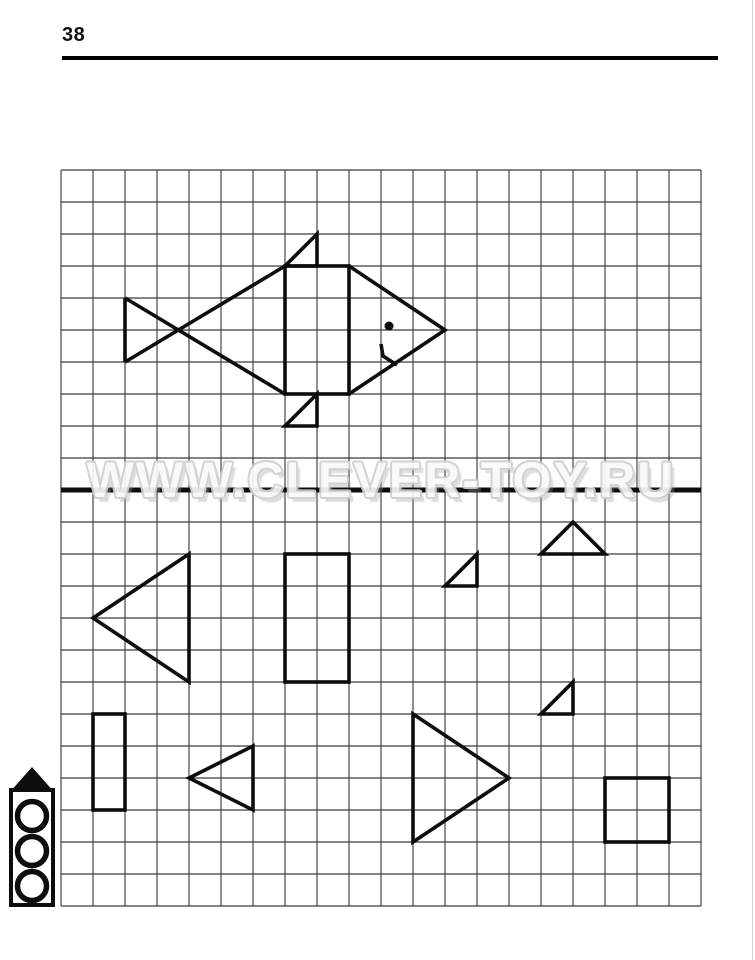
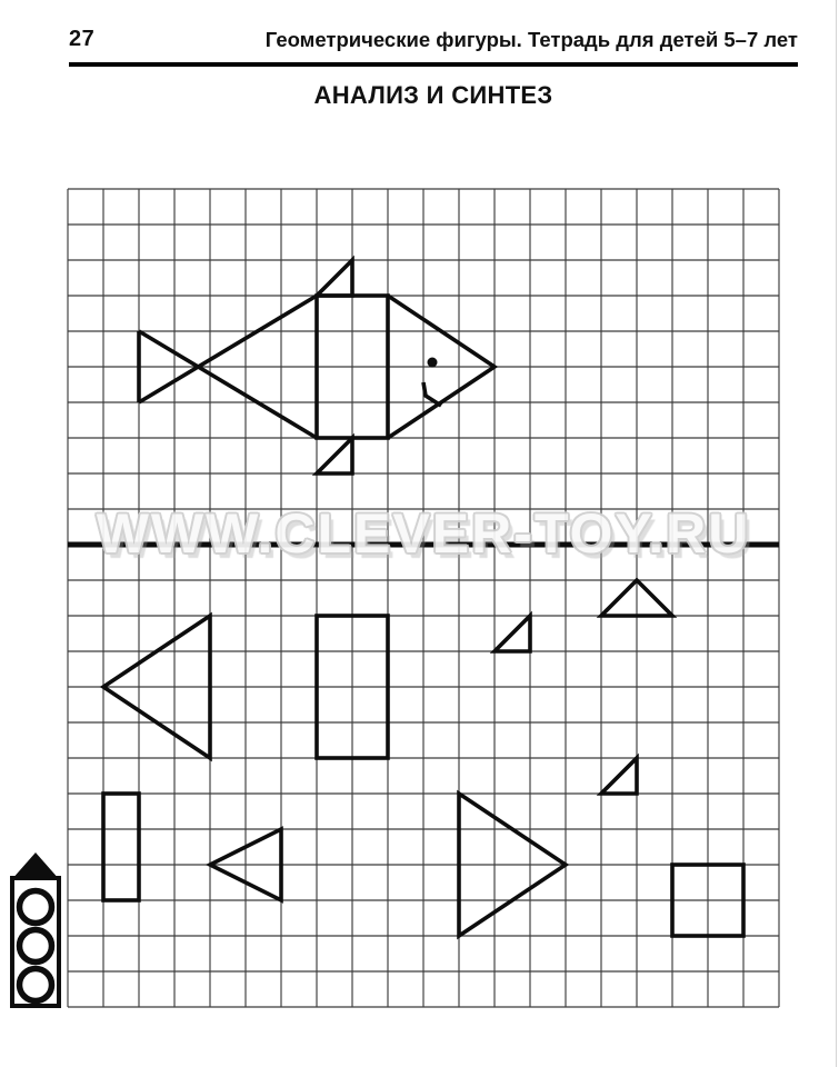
- 38
+ 27
+ Геометрические фигуры. Тетрадь для детей 5–7 лет
+ АНАЛИЗ И СИНТЕЗ
  WWW.CLEVER-TOY.RU
